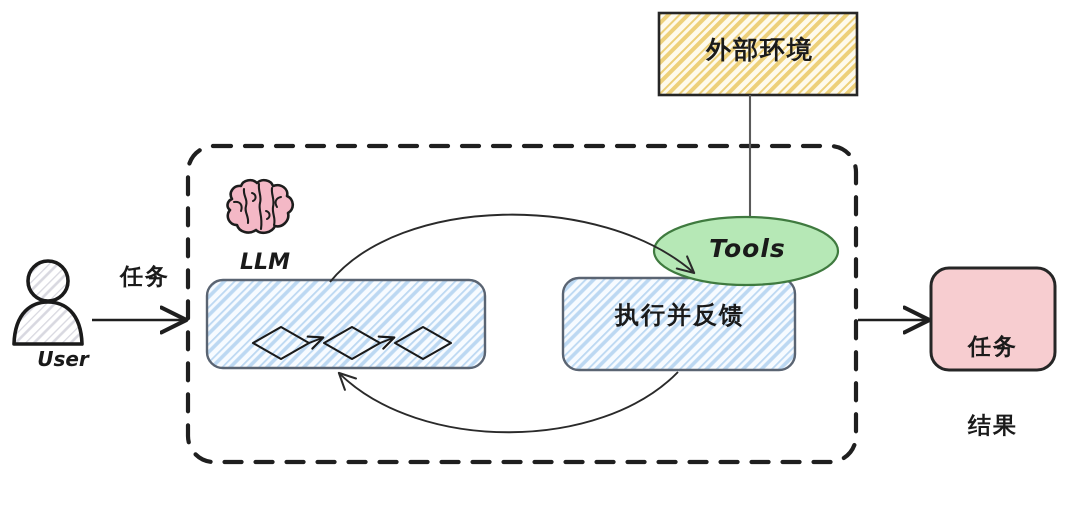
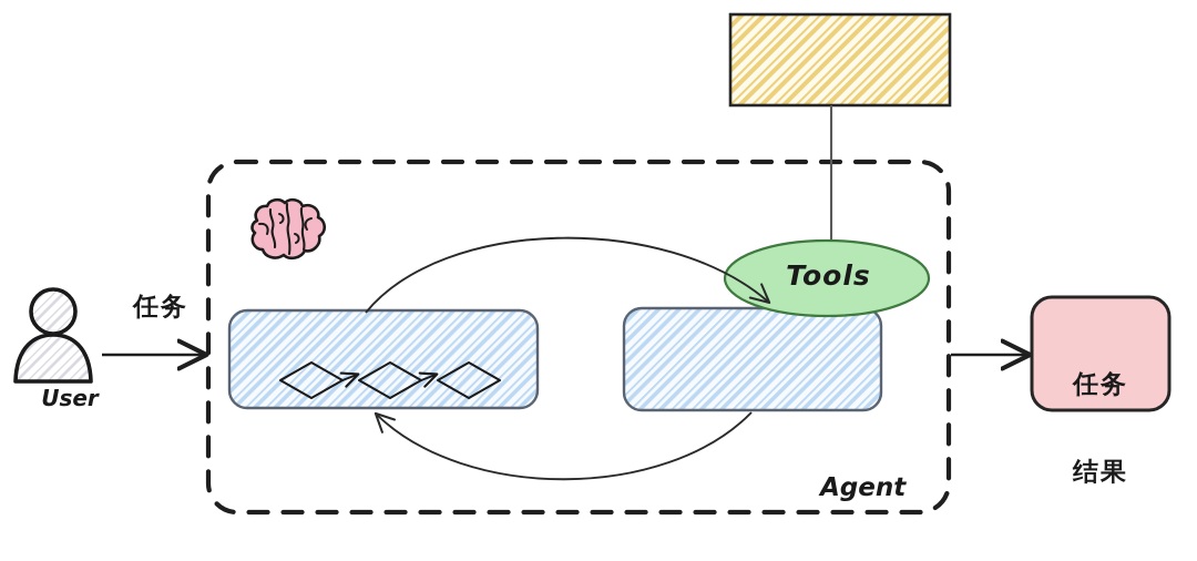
- 外部环境
  Tools
- 执行并反馈
  任务
  结果
- LLM
  User
  任务
+ Agent
